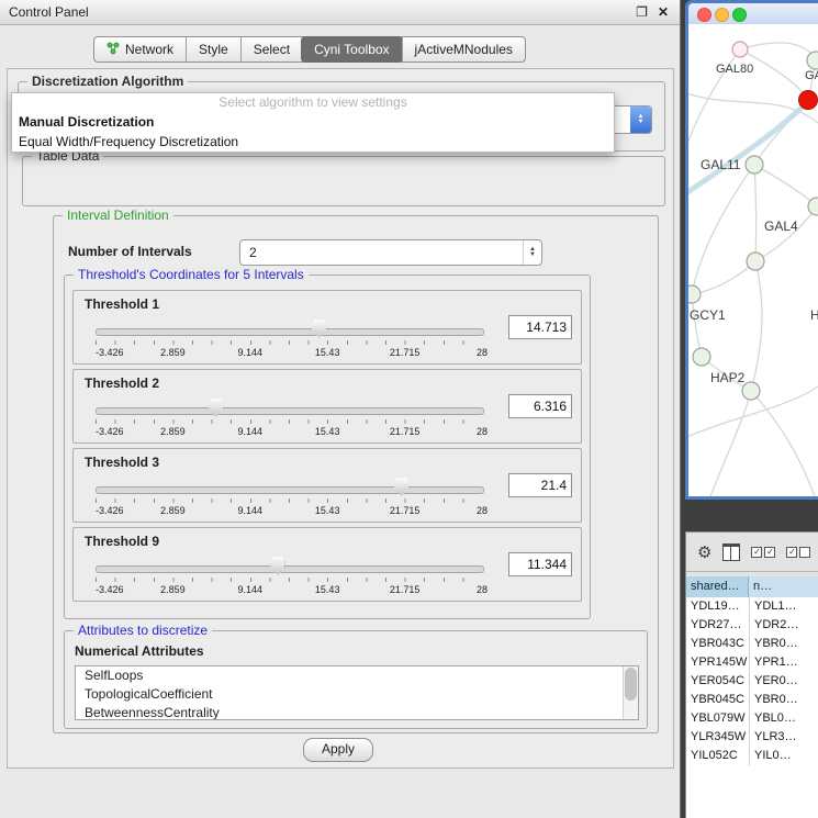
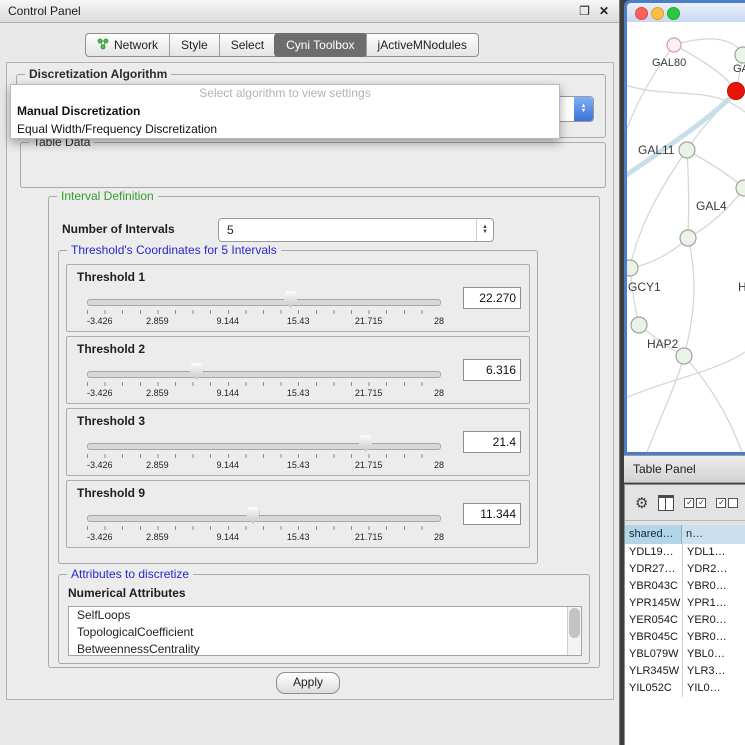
  Control Panel
  ❐
  ✕
  Network
  Style
  Select
  Cyni Toolbox
  jActiveMNodules
  Discretization Algorithm
  Select algorithm to view settings
  Manual Discretization
  Equal Width/Frequency Discretization
  Table Data
  Interval Definition
  Number of Intervals
- 2
+ 5
  Threshold's Coordinates for 5 Intervals
  Threshold 1
  -3.426
  2.859
  9.144
  15.43
  21.715
  28
- 14.713
+ 22.270
  Threshold 2
  -3.426
  2.859
  9.144
  15.43
  21.715
  28
  6.316
  Threshold 3
  -3.426
  2.859
  9.144
  15.43
  21.715
  28
  21.4
  Threshold 9
  -3.426
  2.859
  9.144
  15.43
  21.715
  28
  11.344
  Attributes to discretize
  Numerical Attributes
  SelfLoops
  TopologicalCoefficient
  BetweennessCentrality
  Apply
  GAL80
  GAL11
  GAL4
  GCY1
  H
  HAP2
+ Table Panel
  ⚙
  ✓
  ✓
  ✓
  shared…
  n…
  YDL19…
  YDL1…
  YDR27…
  YDR2…
  YBR043C
  YBR0…
  YPR145W
  YPR1…
  YER054C
  YER0…
  YBR045C
  YBR0…
  YBL079W
  YBL0…
  YLR345W
  YLR3…
  YIL052C
  YIL0…
